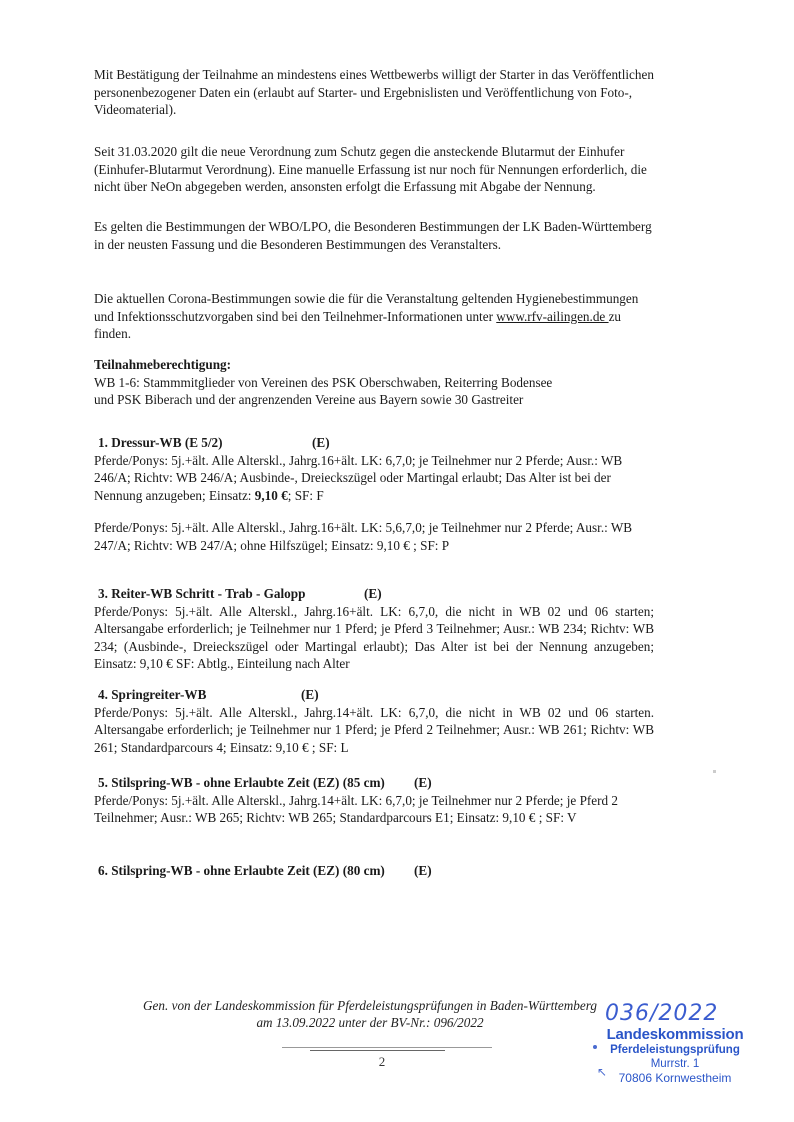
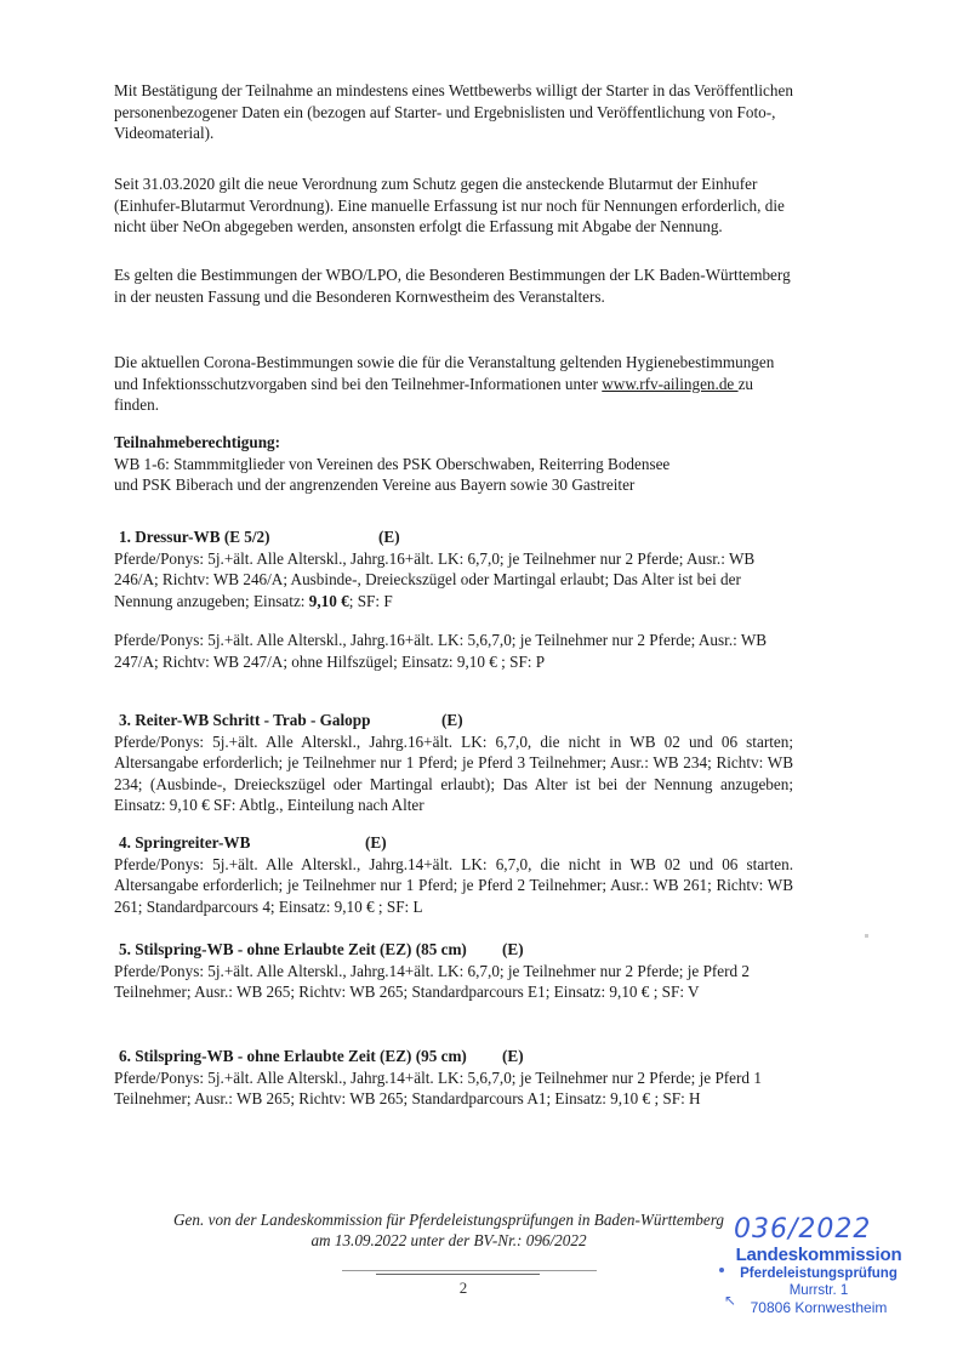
- Mit Bestätigung der Teilnahme an mindestens eines Wettbewerbs willigt der Starter in das Veröffentlichen personenbezogener Daten ein (erlaubt auf Starter- und Ergebnislisten und Veröffentlichung von Foto-, Videomaterial).
+ Mit Bestätigung der Teilnahme an mindestens eines Wettbewerbs willigt der Starter in das Veröffentlichen personenbezogener Daten ein (bezogen auf Starter- und Ergebnislisten und Veröffentlichung von Foto-, Videomaterial).
  Seit 31.03.2020 gilt die neue Verordnung zum Schutz gegen die ansteckende Blutarmut der Einhufer (Einhufer-Blutarmut Verordnung). Eine manuelle Erfassung ist nur noch für Nennungen erforderlich, die nicht über NeOn abgegeben werden, ansonsten erfolgt die Erfassung mit Abgabe der Nennung.
- Es gelten die Bestimmungen der WBO/LPO, die Besonderen Bestimmungen der LK Baden-Württemberg in der neusten Fassung und die Besonderen Bestimmungen des Veranstalters.
+ Es gelten die Bestimmungen der WBO/LPO, die Besonderen Bestimmungen der LK Baden-Württemberg in der neusten Fassung und die Besonderen Kornwestheim des Veranstalters.
  Die aktuellen Corona-Bestimmungen sowie die für die Veranstaltung geltenden Hygienebestimmungen und Infektionsschutzvorgaben sind bei den Teilnehmer-Informationen unter www.rfv-ailingen.de zu finden.
  Teilnahmeberechtigung:
  WB 1-6: Stammmitglieder von Vereinen des PSK Oberschwaben, Reiterring Bodensee und PSK Biberach und der angrenzenden Vereine aus Bayern sowie 30 Gastreiter
  1. Dressur-WB (E 5/2) (E)
  Pferde/Ponys: 5j.+ält. Alle Alterskl., Jahrg.16+ält. LK: 6,7,0; je Teilnehmer nur 2 Pferde; Ausr.: WB 246/A; Richtv: WB 246/A; Ausbinde-, Dreieckszügel oder Martingal erlaubt; Das Alter ist bei der Nennung anzugeben; Einsatz: 9,10 €; SF: F
  Pferde/Ponys: 5j.+ält. Alle Alterskl., Jahrg.16+ält. LK: 5,6,7,0; je Teilnehmer nur 2 Pferde; Ausr.: WB 247/A; Richtv: WB 247/A; ohne Hilfszügel; Einsatz: 9,10 € ; SF: P
  3. Reiter-WB Schritt - Trab - Galopp (E)
  Pferde/Ponys: 5j.+ält. Alle Alterskl., Jahrg.16+ält. LK: 6,7,0, die nicht in WB 02 und 06 starten; Altersangabe erforderlich; je Teilnehmer nur 1 Pferd; je Pferd 3 Teilnehmer; Ausr.: WB 234; Richtv: WB 234; (Ausbinde-, Dreieckszügel oder Martingal erlaubt); Das Alter ist bei der Nennung anzugeben; Einsatz: 9,10 € SF: Abtlg., Einteilung nach Alter
  4. Springreiter-WB (E)
  Pferde/Ponys: 5j.+ält. Alle Alterskl., Jahrg.14+ält. LK: 6,7,0, die nicht in WB 02 und 06 starten. Altersangabe erforderlich; je Teilnehmer nur 1 Pferd; je Pferd 2 Teilnehmer; Ausr.: WB 261; Richtv: WB 261; Standardparcours 4; Einsatz: 9,10 € ; SF: L
  5. Stilspring-WB - ohne Erlaubte Zeit (EZ) (85 cm) (E)
  Pferde/Ponys: 5j.+ält. Alle Alterskl., Jahrg.14+ält. LK: 6,7,0; je Teilnehmer nur 2 Pferde; je Pferd 2 Teilnehmer; Ausr.: WB 265; Richtv: WB 265; Standardparcours E1; Einsatz: 9,10 € ; SF: V
- 6. Stilspring-WB - ohne Erlaubte Zeit (EZ) (80 cm) (E)
+ 6. Stilspring-WB - ohne Erlaubte Zeit (EZ) (95 cm) (E)
+ Pferde/Ponys: 5j.+ält. Alle Alterskl., Jahrg.14+ält. LK: 5,6,7,0; je Teilnehmer nur 2 Pferde; je Pferd 1 Teilnehmer; Ausr.: WB 265; Richtv: WB 265; Standardparcours A1; Einsatz: 9,10 € ; SF: H
  Gen. von der Landeskommission für Pferdeleistungsprüfungen in Baden-Württemberg
  am 13.09.2022 unter der BV-Nr.: 096/2022
  2
  ↖
  036/2022
  Landeskommission
  Pferdeleistungsprüfung
  Murrstr. 1
  70806 Kornwestheim
